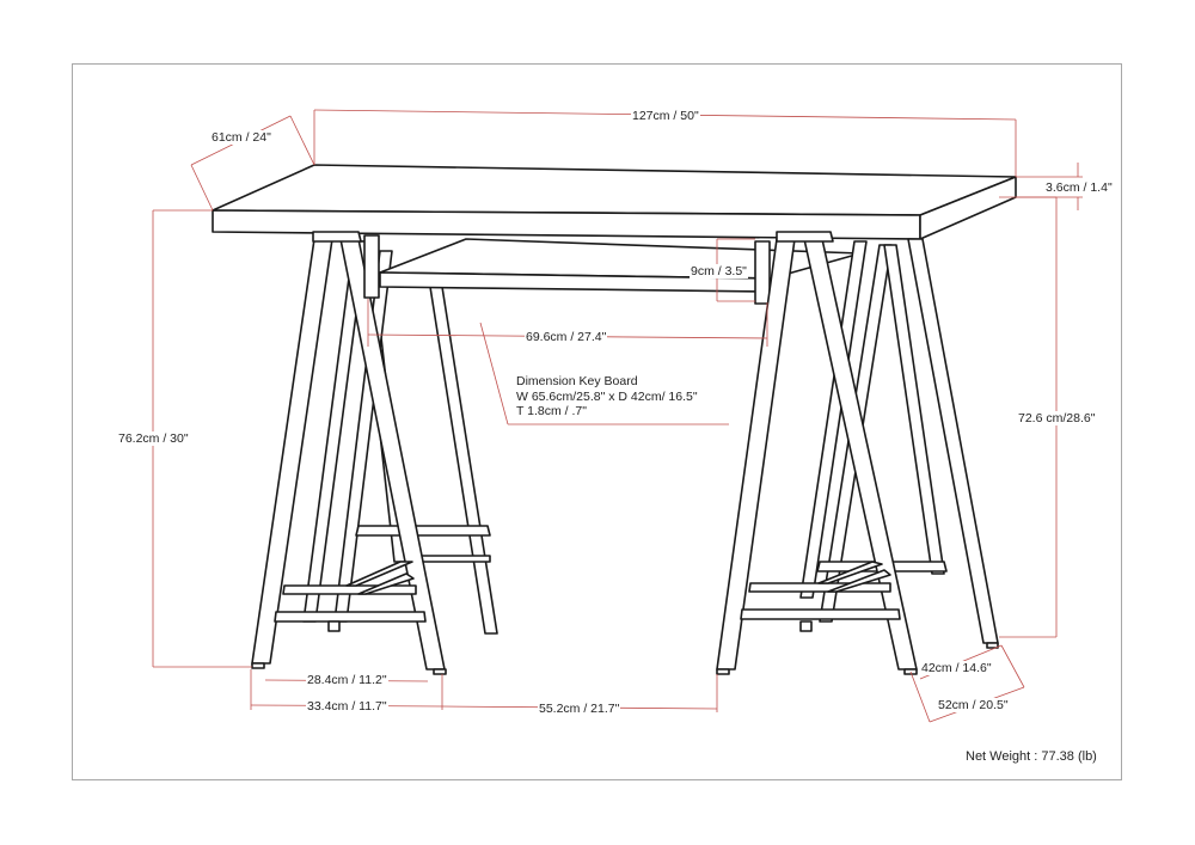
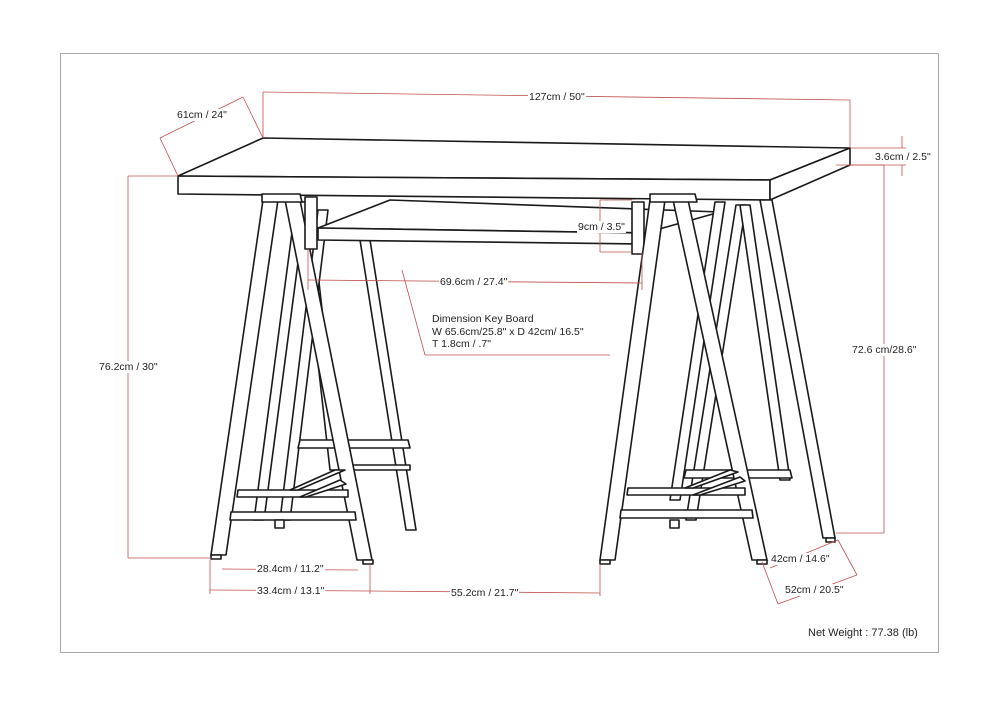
  127cm / 50"
  61cm / 24"
- 3.6cm / 1.4"
+ 3.6cm / 2.5"
  9cm / 3.5"
  69.6cm / 27.4"
  76.2cm / 30"
  72.6 cm/28.6"
  28.4cm / 11.2"
- 33.4cm / 11.7"
+ 33.4cm / 13.1"
  55.2cm / 21.7"
  42cm / 14.6"
  52cm / 20.5"
  Dimension Key Board
  W 65.6cm/25.8" x D 42cm/ 16.5"
  T 1.8cm / .7"
  Net Weight : 77.38 (lb)
